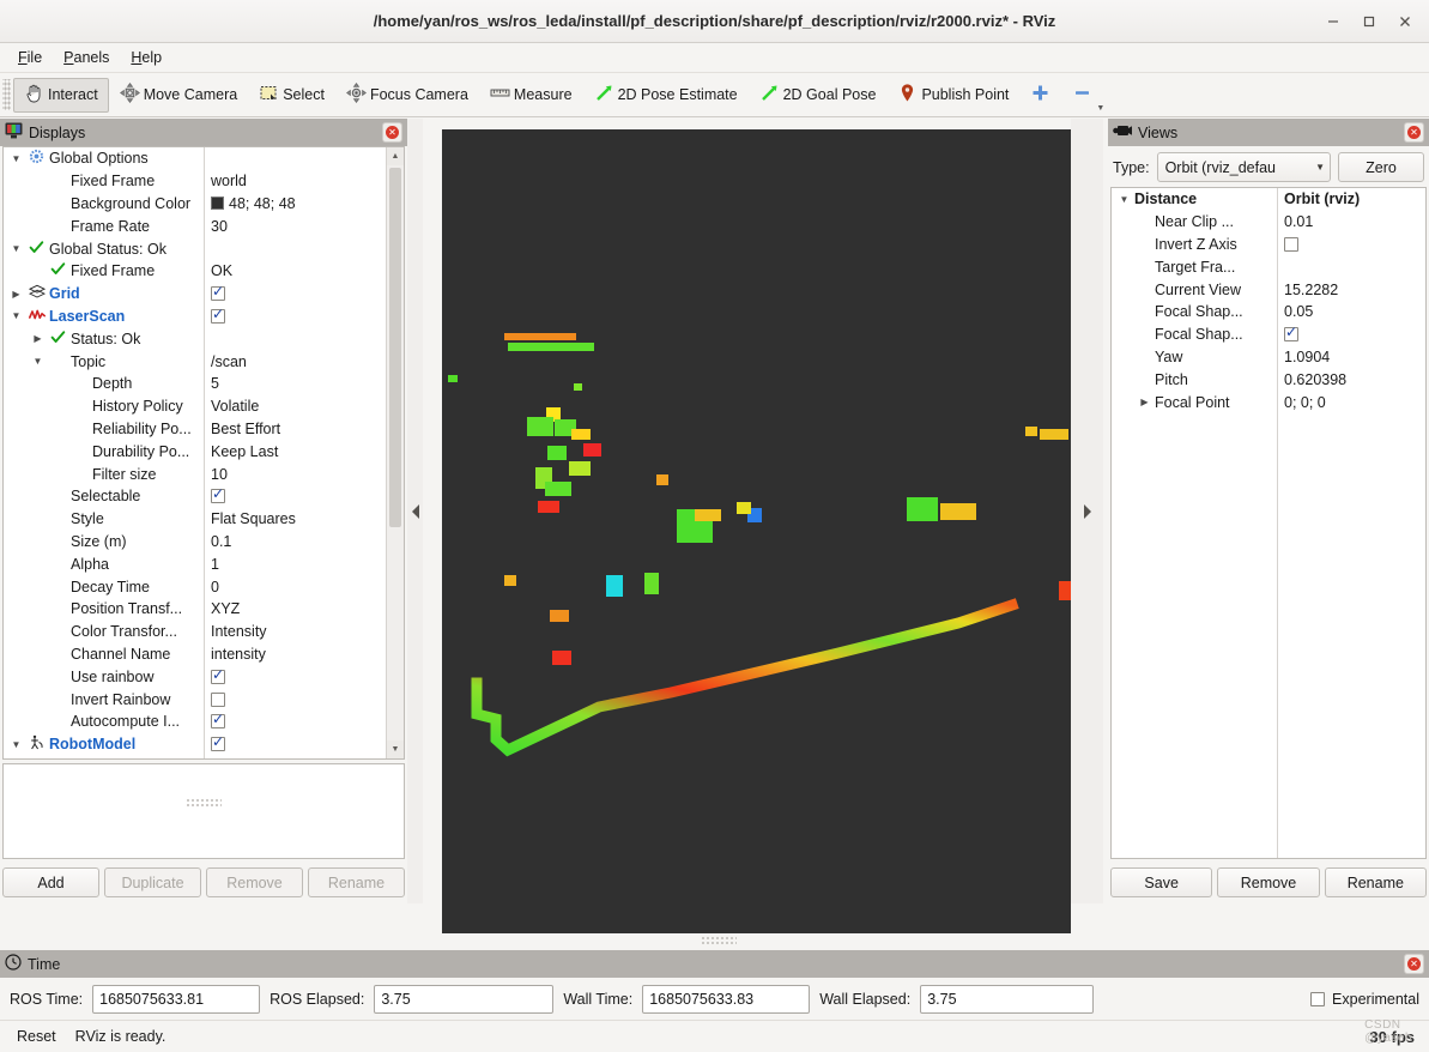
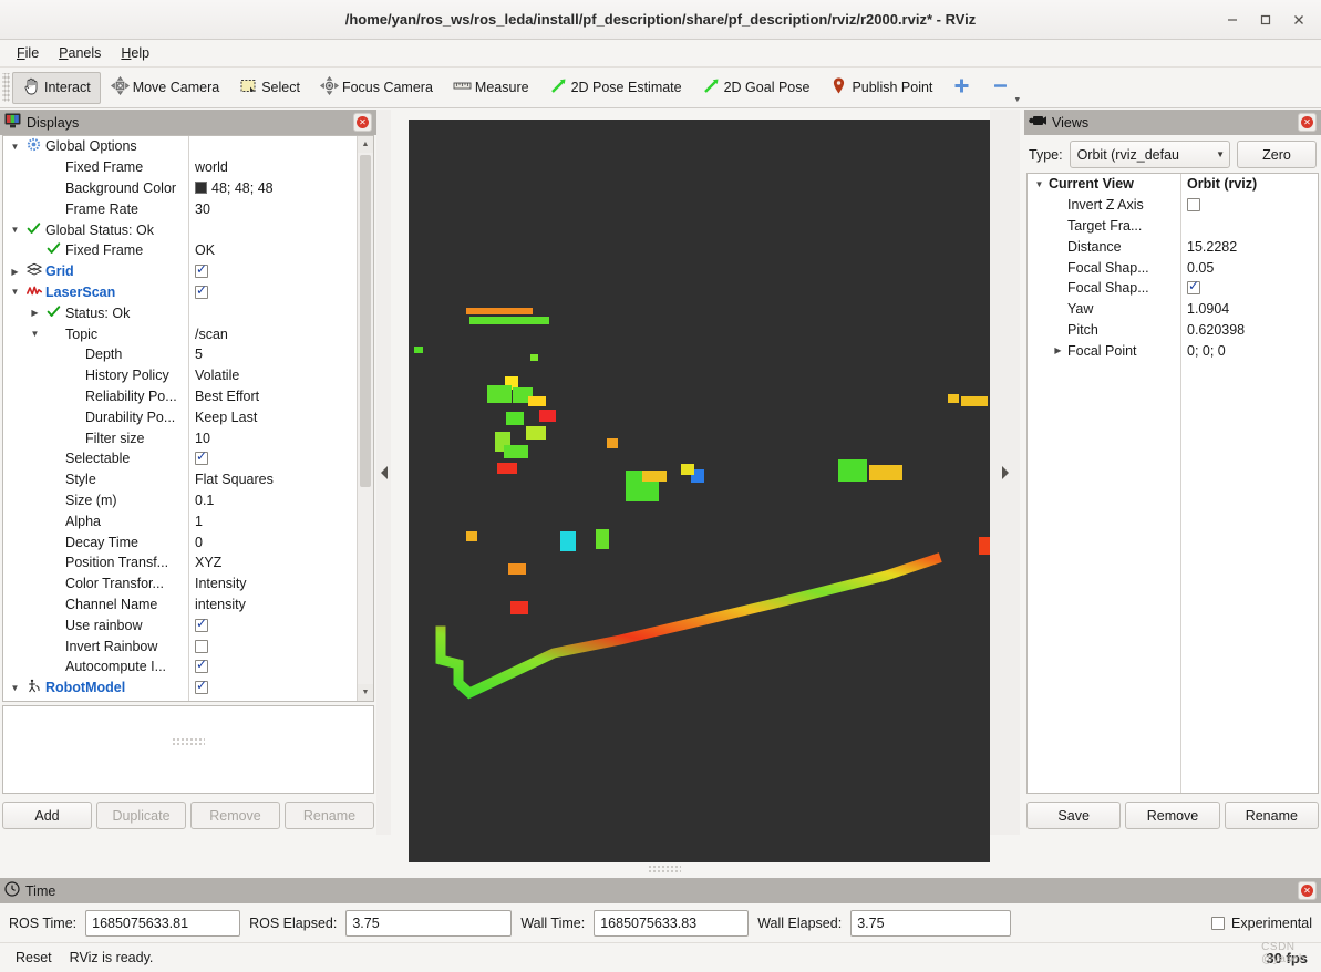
  /home/yan/ros_ws/ros_leda/install/pf_description/share/pf_description/rviz/r2000.rviz* - RViz
  File
  Panels
  Help
  Interact
  Move Camera
  Select
  Focus Camera
  Measure
  2D Pose Estimate
  2D Goal Pose
  Publish Point
  Displays
  ✕
  ▼
  Global Options
  Fixed Frame
  world
  Background Color
  48; 48; 48
  Frame Rate
  30
  ▼
  Global Status: Ok
  Fixed Frame
  OK
  ▶
  Grid
  ▼
  LaserScan
  ▶
  Status: Ok
  ▼
  Topic
  /scan
  Depth
  5
  History Policy
  Volatile
  Reliability Po...
  Best Effort
  Durability Po...
  Keep Last
  Filter size
  10
  Selectable
  Style
  Flat Squares
  Size (m)
  0.1
  Alpha
  1
  Decay Time
  0
  Position Transf...
  XYZ
  Color Transfor...
  Intensity
  Channel Name
  intensity
  Use rainbow
  Invert Rainbow
  Autocompute I...
  ▼
  RobotModel
  Add
  Duplicate
  Remove
  Rename
  Views
  ✕
  Type:
  Orbit (rviz_defau
  ▼
  Zero
  ▼
- Distance
+ Current View
  Orbit (rviz)
- Near Clip ...
- 0.01
  Invert Z Axis
  Target Fra...
- Current View
+ Distance
  15.2282
  Focal Shap...
  0.05
  Focal Shap...
  Yaw
  1.0904
  Pitch
  0.620398
  ▶
  Focal Point
  0; 0; 0
  Save
  Remove
  Rename
  Time
  ✕
  ROS Time:
  1685075633.81
  ROS Elapsed:
  3.75
  Wall Time:
  1685075633.83
  Wall Elapsed:
  3.75
  Experimental
  Reset
  RViz is ready.
  CSDN @yaseb
  30 fps
